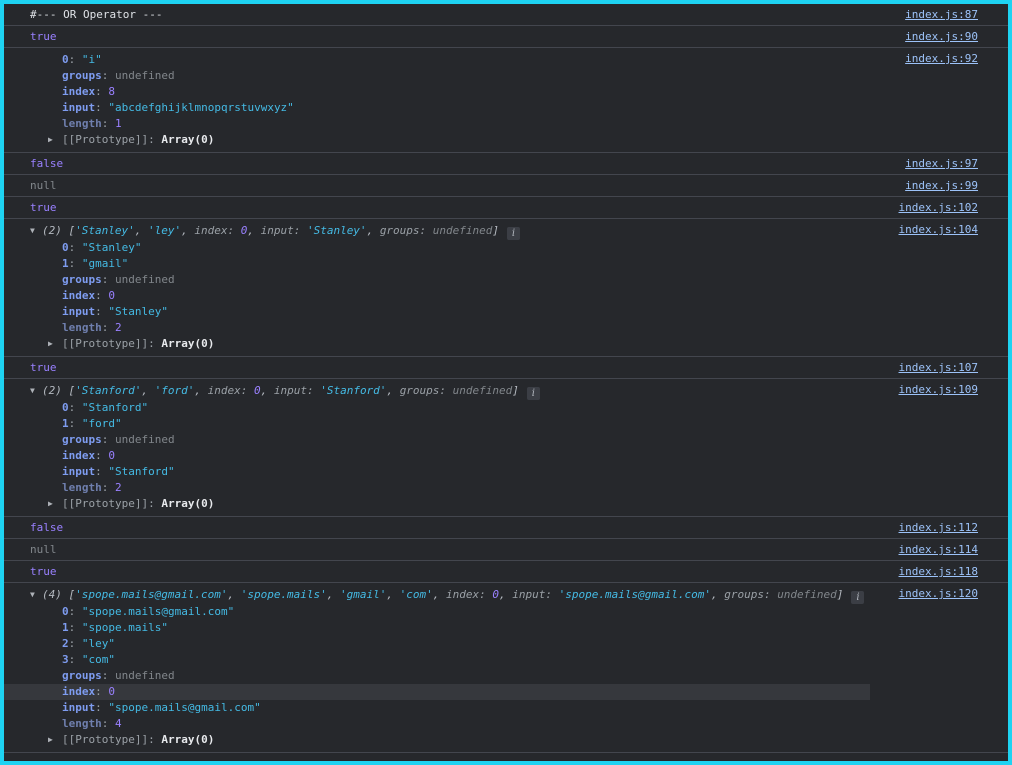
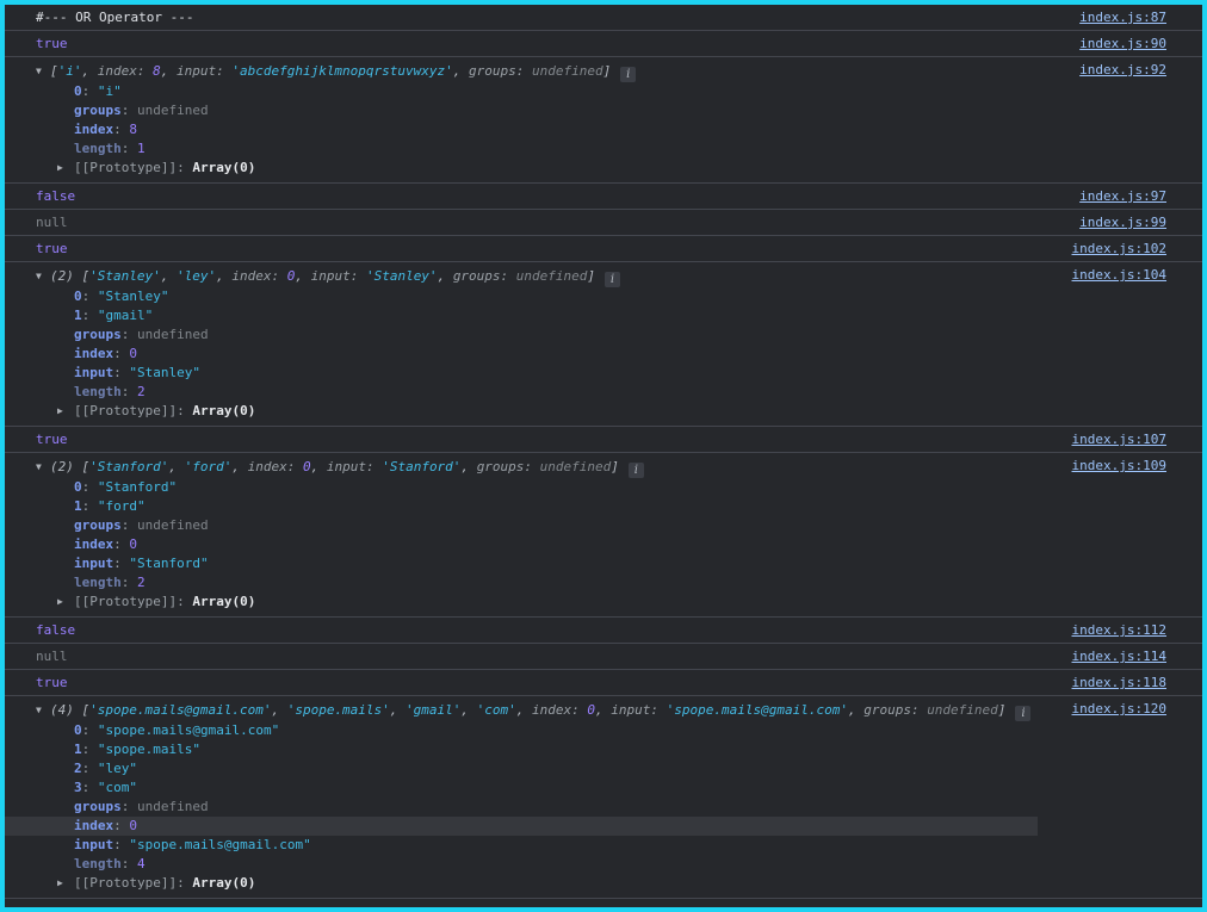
  index.js:87
  #--- OR Operator ---
  index.js:90
  true
  index.js:92
+ ▼ ['i', index: 8, input: 'abcdefghijklmnopqrstuvwxyz', groups: undefined] i
  0: "i"
  groups: undefined
  index: 8
- input: "abcdefghijklmnopqrstuvwxyz"
  length: 1
  ▶ [[Prototype]]: Array(0)
  index.js:97
  false
  index.js:99
  null
  index.js:102
  true
  index.js:104
  ▼ (2) ['Stanley', 'ley', index: 0, input: 'Stanley', groups: undefined] i
  0: "Stanley"
  1: "gmail"
  groups: undefined
  index: 0
  input: "Stanley"
  length: 2
  ▶ [[Prototype]]: Array(0)
  index.js:107
  true
  index.js:109
  ▼ (2) ['Stanford', 'ford', index: 0, input: 'Stanford', groups: undefined] i
  0: "Stanford"
  1: "ford"
  groups: undefined
  index: 0
  input: "Stanford"
  length: 2
  ▶ [[Prototype]]: Array(0)
  index.js:112
  false
  index.js:114
  null
  index.js:118
  true
  index.js:120
  ▼ (4) ['spope.mails@gmail.com', 'spope.mails', 'gmail', 'com', index: 0, input: 'spope.mails@gmail.com', groups: undefined] i
  0: "spope.mails@gmail.com"
  1: "spope.mails"
  2: "ley"
  3: "com"
  groups: undefined
  index: 0
  input: "spope.mails@gmail.com"
  length: 4
  ▶ [[Prototype]]: Array(0)
